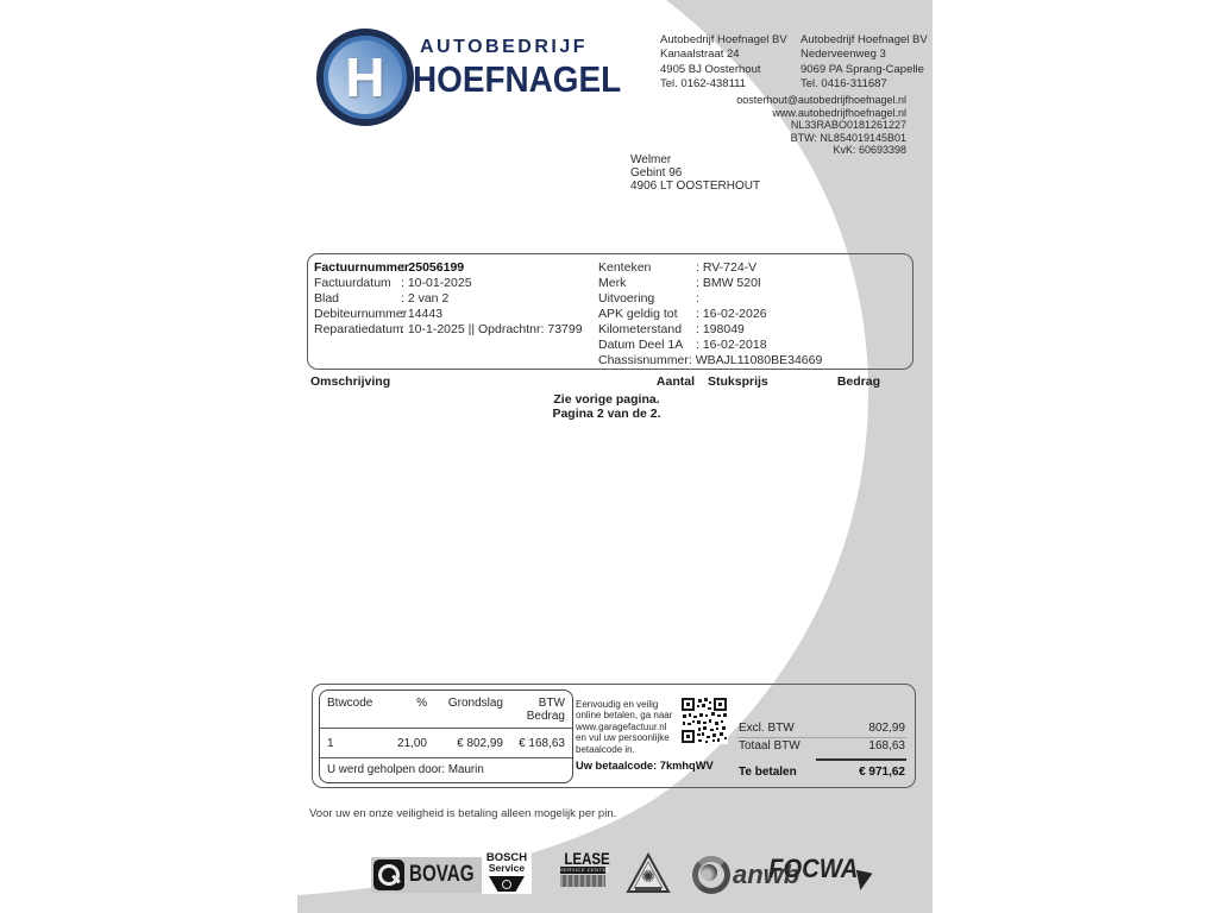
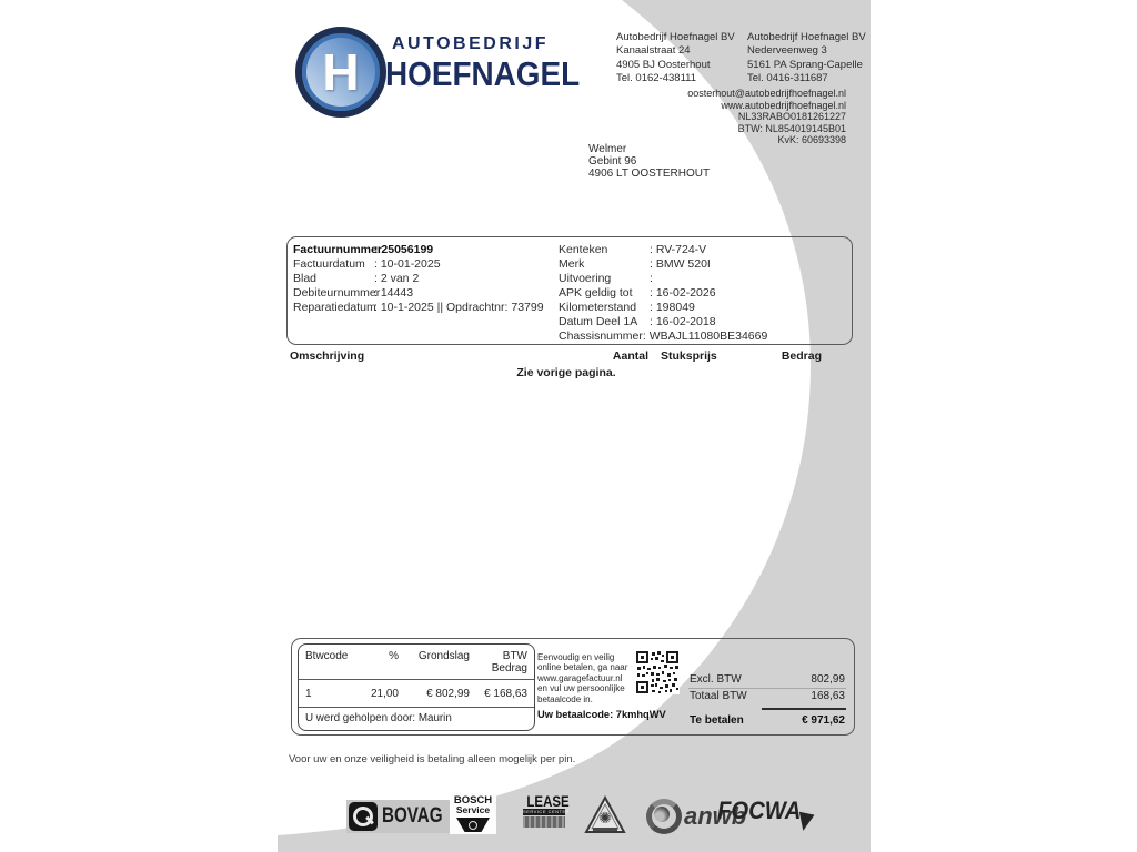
  H
  AUTOBEDRIJF
  HOEFNAGEL
  Autobedrijf Hoefnagel BV
  Kanaalstraat 24
  4905 BJ Oosterhout
  Tel. 0162-438111
  Autobedrijf Hoefnagel BV
  Nederveenweg 3
- 9069 PA Sprang-Capelle
+ 5161 PA Sprang-Capelle
  Tel. 0416-311687
  oosterhout@autobedrijfhoefnagel.nl
  www.autobedrijfhoefnagel.nl
  NL33RABO0181261227
  BTW: NL854019145B01
  KvK: 60693398
  Welmer
  Gebint 96
  4906 LT OOSTERHOUT
  Factuurnumme
  : 25056199
  Factuurdatum
  : 10-01-2025
  Blad
  : 2 van 2
  Debiteurnumme
  : 14443
  Reparatiedatum
  : 10-1-2025 || Opdrachtnr: 73799
  Kenteken
  : RV-724-V
  Merk
  : BMW 520I
  Uitvoering
  :
  APK geldig tot
  : 16-02-2026
  Kilometerstand
  : 198049
  Datum Deel 1A
  : 16-02-2018
  Chassisnummer: WBAJL11080BE34669
  Omschrijving
  Aantal
  Stuksprijs
  Bedrag
  Zie vorige pagina.
- Pagina 2 van de 2.
  Btwcode
  %
  Grondslag
  BTW Bedrag
  1
  21,00
  € 802,99
  € 168,63
  U werd geholpen door: Maurin
  Eenvoudig en veilig
  online betalen, ga naar
  www.garagefactuur.nl
  en vul uw persoonlijke
  betaalcode in.
  Uw betaalcode: 7kmhqWV
  Excl. BTW
  802,99
  Totaal BTW
  168,63
  Te betalen
  € 971,62
  Voor uw en onze veiligheid is betaling alleen mogelijk per pin.
  BOVAG
  BOSCH
  Service
  LEASE
  ✺
  anwb
  FOCWA
